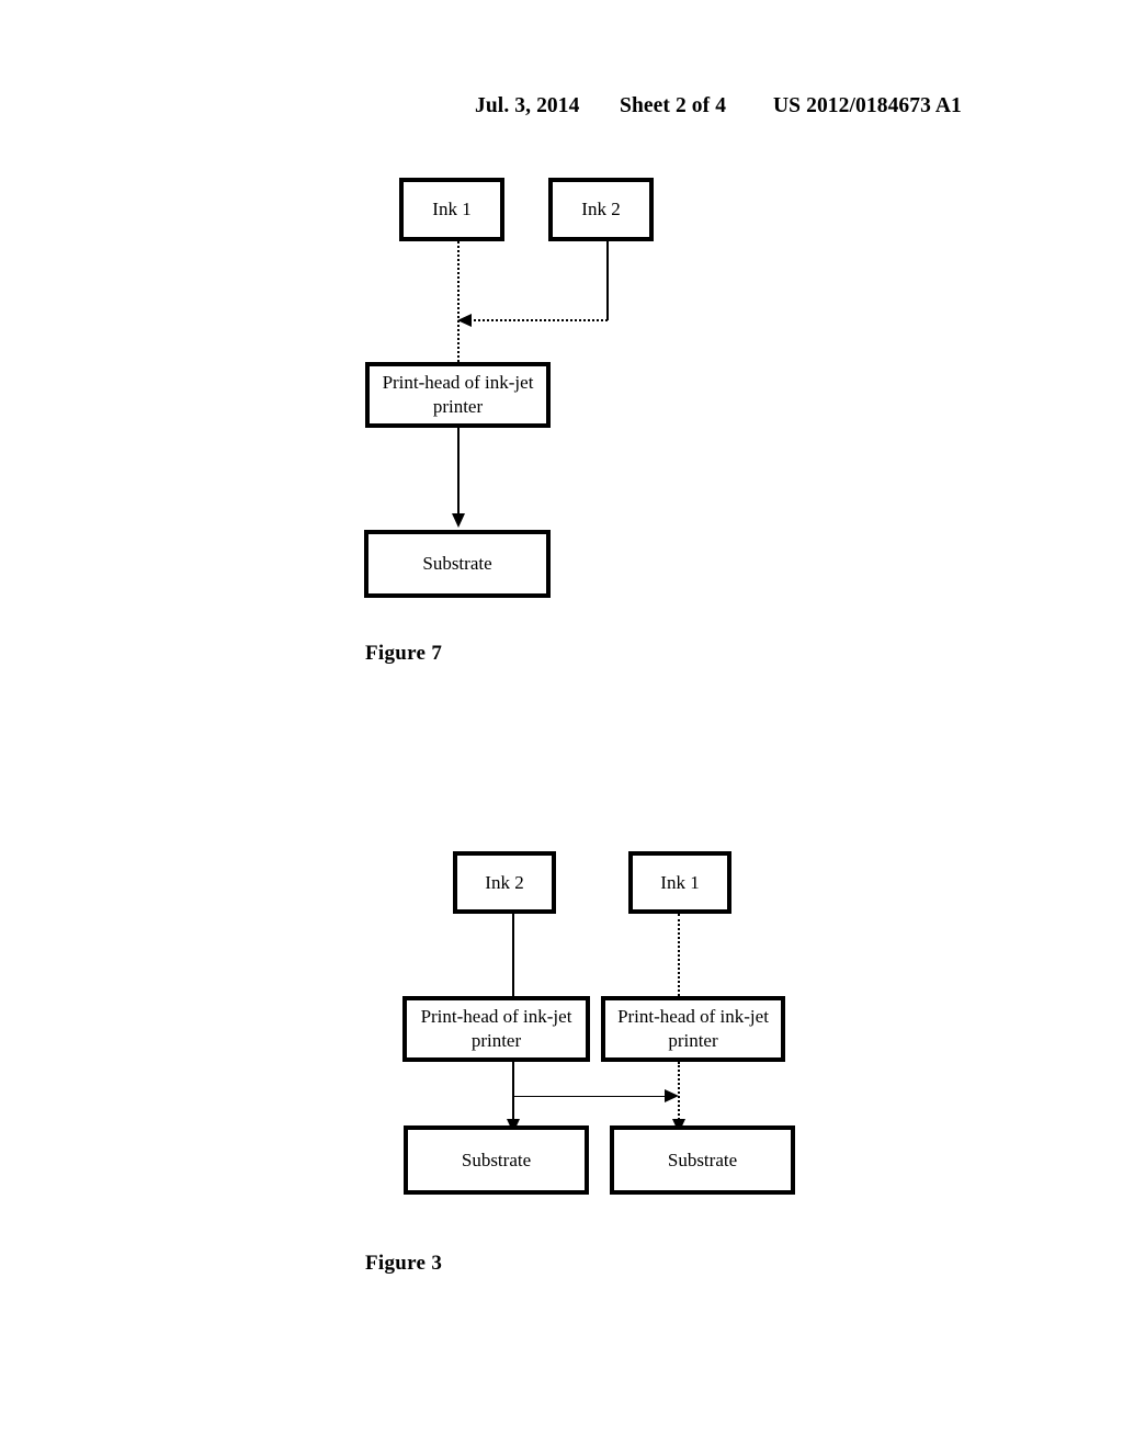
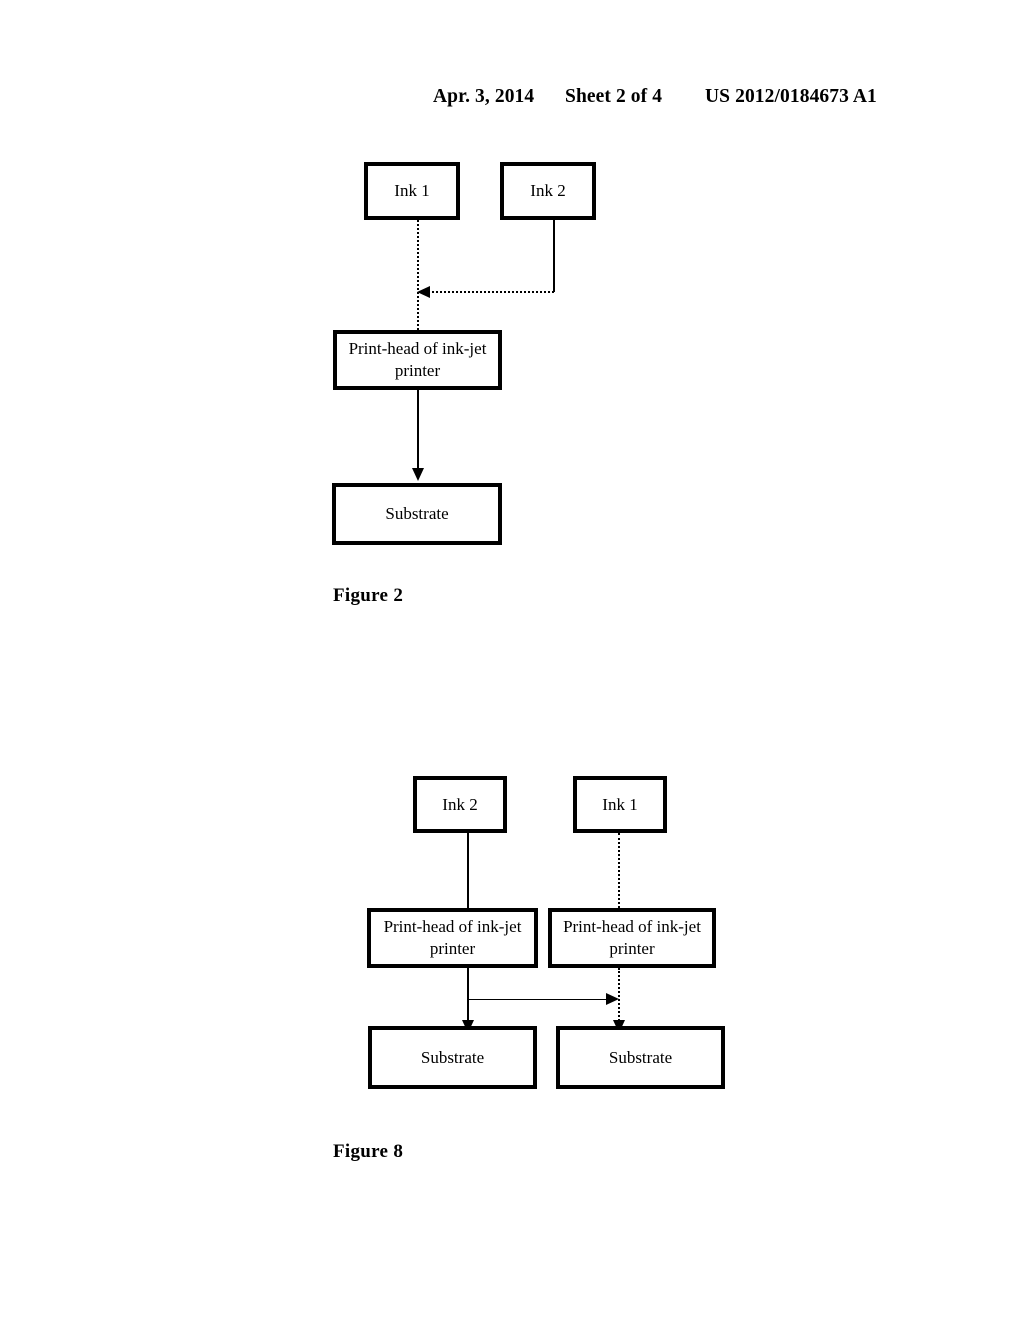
- Jul. 3, 2014
+ Apr. 3, 2014
  Sheet 2 of 4
  US 2012/0184673 A1
  Ink 1
  Ink 2
  Print-head of ink-jet printer
  Substrate
- Figure 7
+ Figure 2
  Ink 2
  Ink 1
  Print-head of ink-jet printer
  Print-head of ink-jet printer
  Substrate
  Substrate
- Figure 3
+ Figure 8
